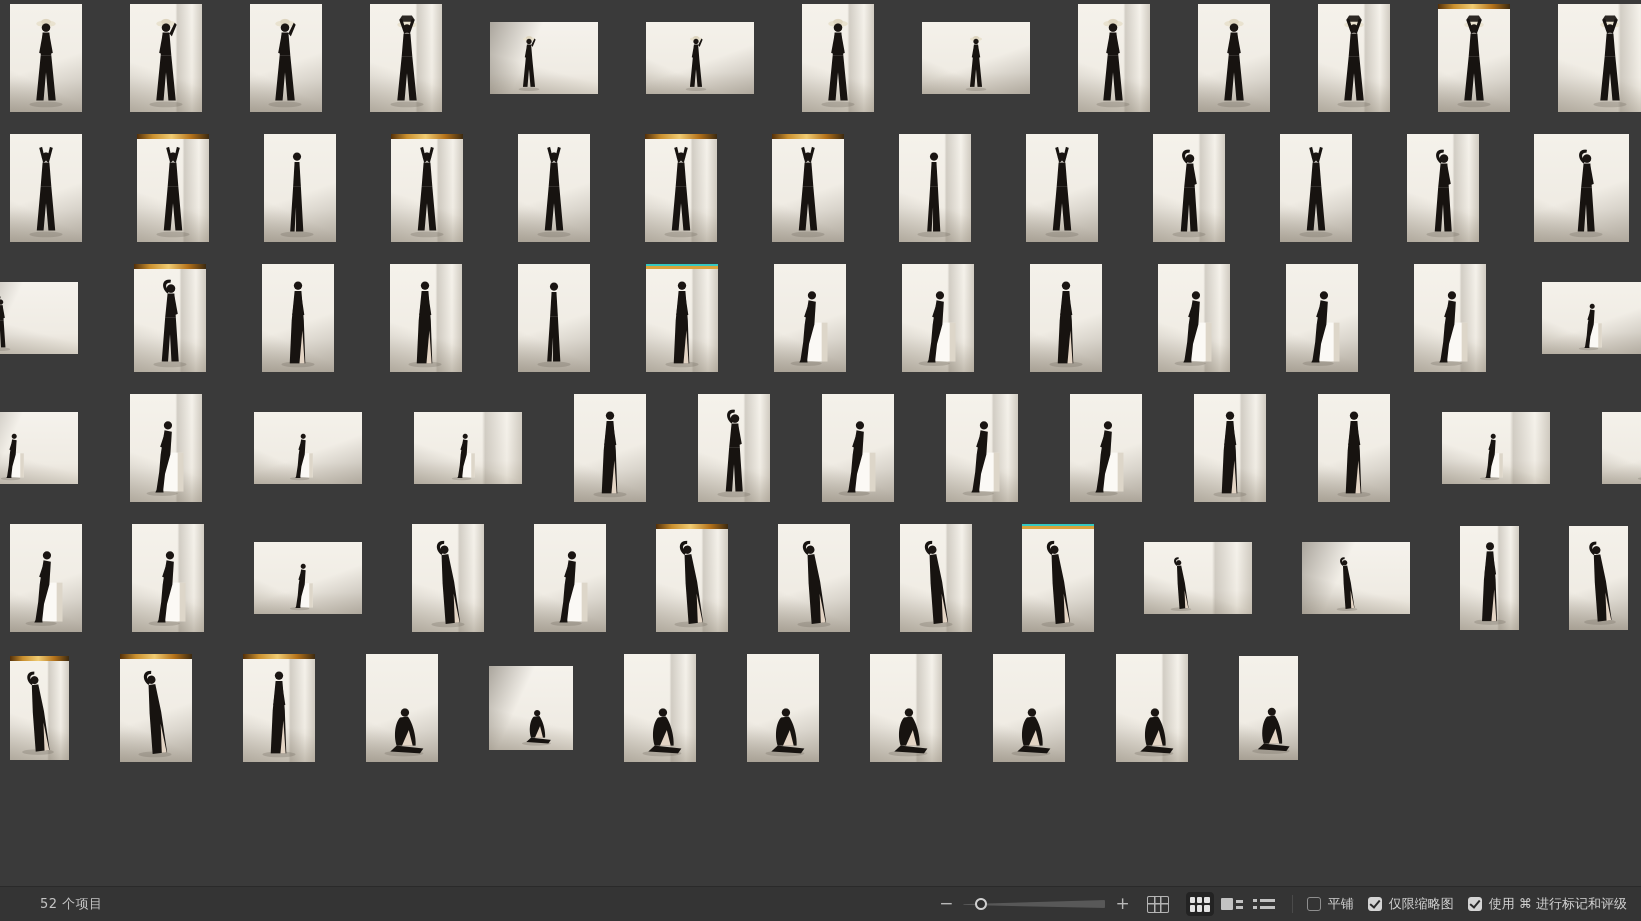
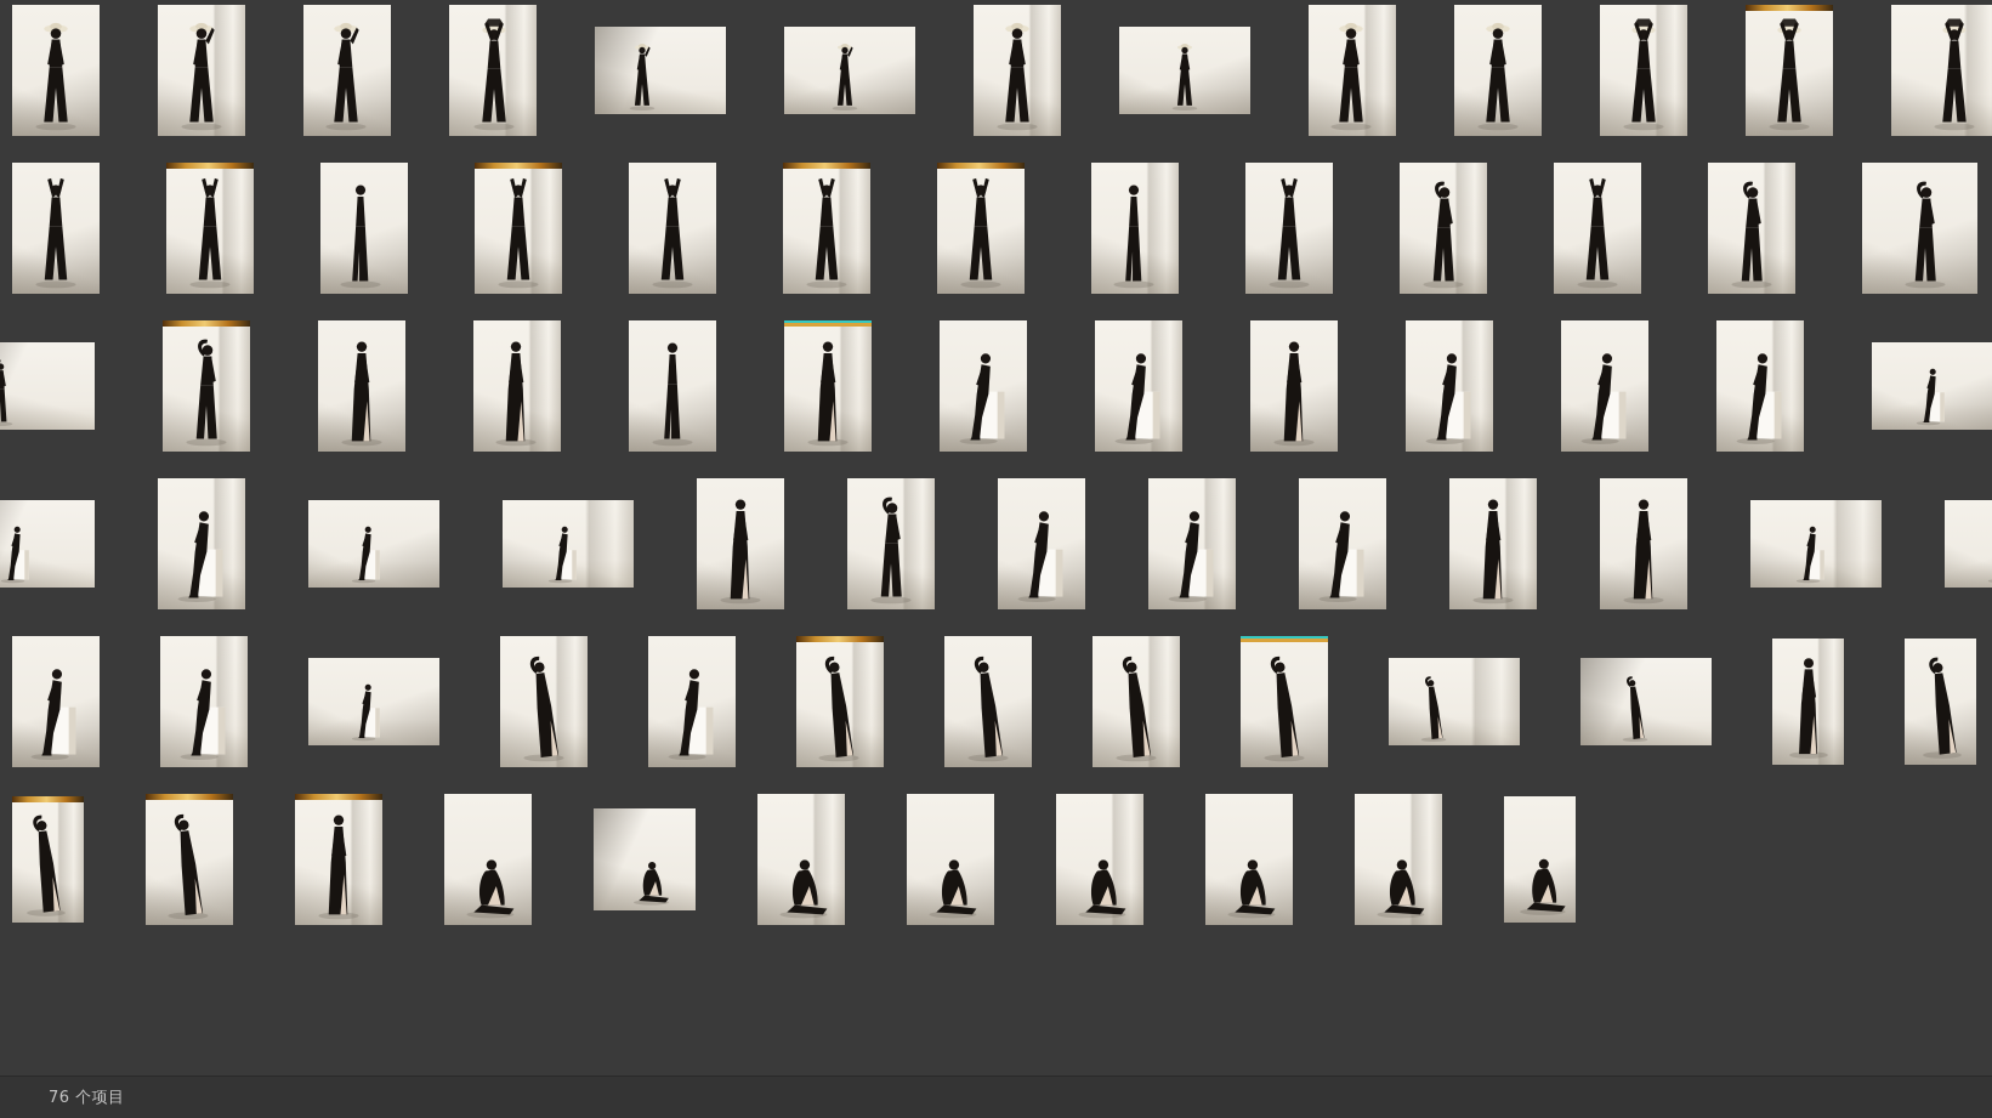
- 52 个项目
+ 76 个项目
- −
- +
- 平铺
- 仅限缩略图
- 使用 ⌘ 进行标记和评级
